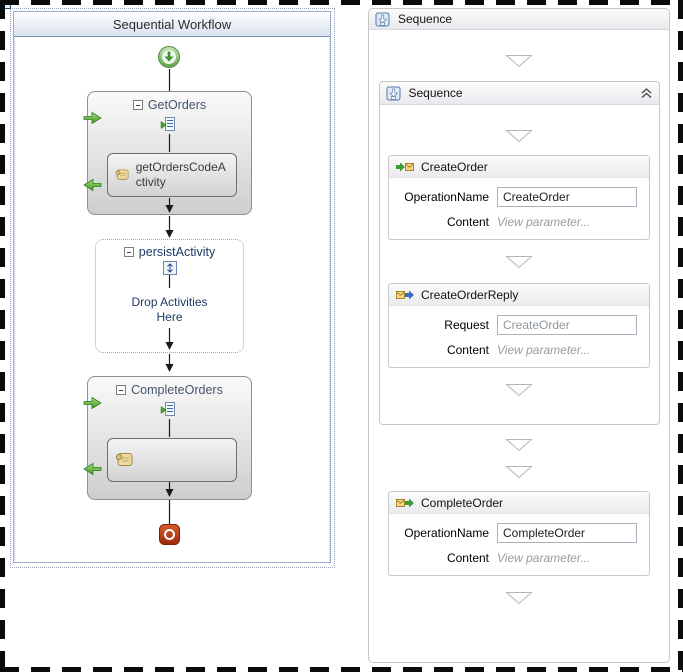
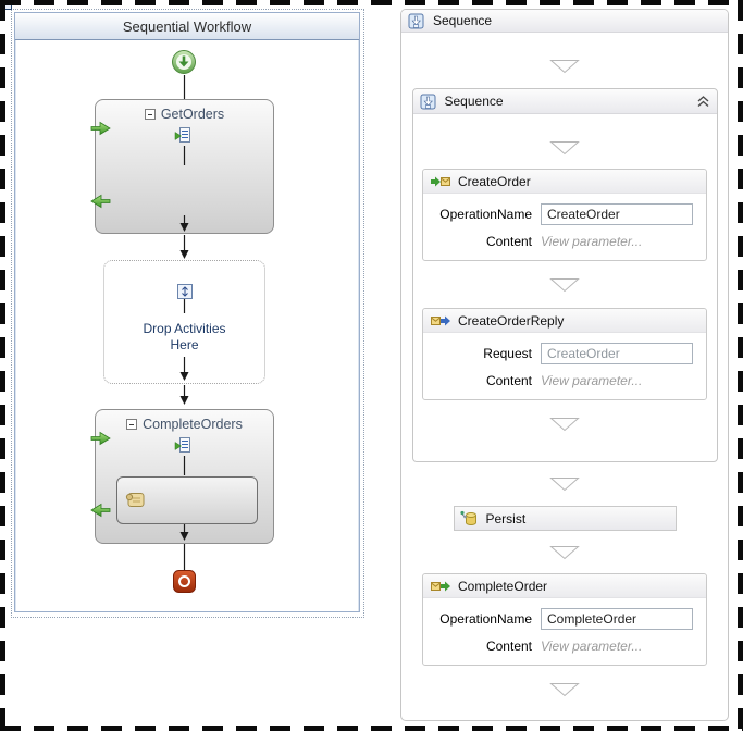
  Sequential Workflow
  GetOrders
- getOrdersCodeActivity
- persistActivity
  Drop Activities Here
  CompleteOrders
  Sequence
  Sequence
  CreateOrder
  OperationName
  CreateOrder
  Content
  View parameter...
  CreateOrderReply
  Request
  CreateOrder
  Content
  View parameter...
+ Persist
  CompleteOrder
  OperationName
  CompleteOrder
  Content
  View parameter...
